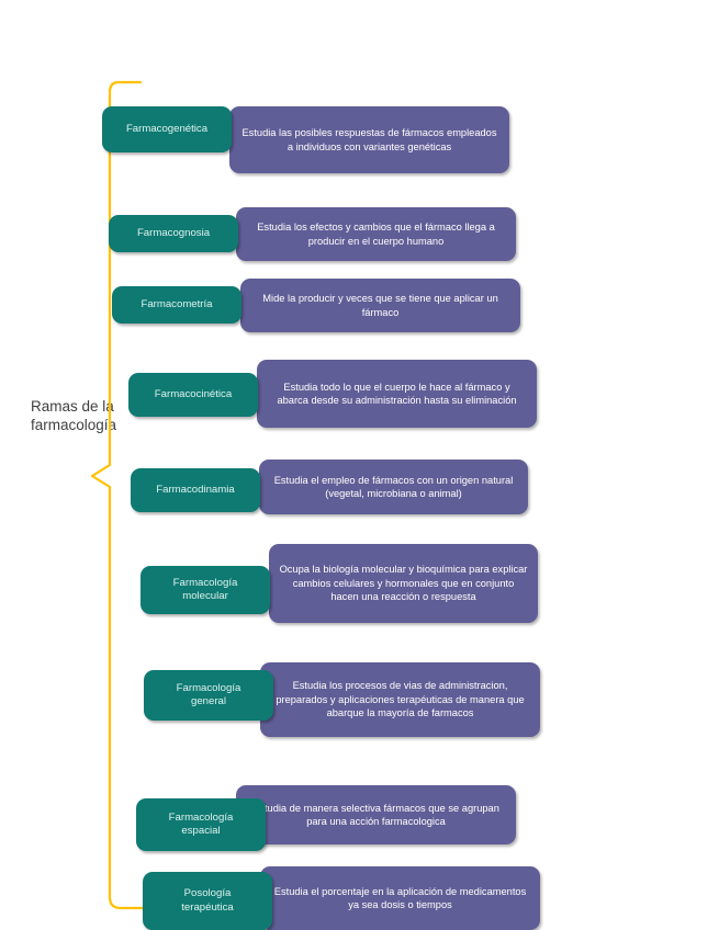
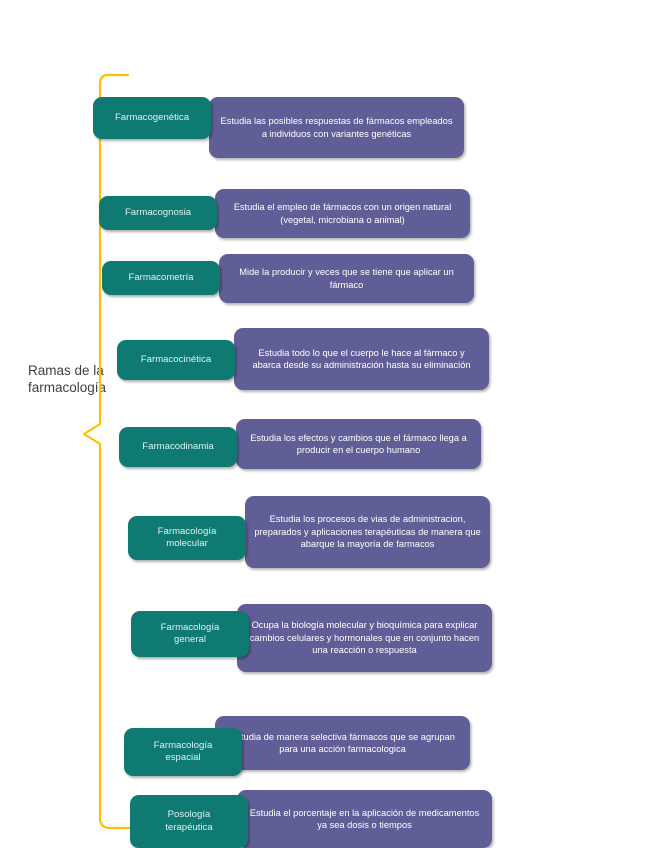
  Ramas de l
  farmacología
  Estudia las posibles respuestas de fármacos empleados a individuos con variantes genéticas
  Farmacogenética
- Estudia los efectos y cambios que el fármaco llega a producir en el cuerpo humano
+ Estudia el empleo de fármacos con un origen natural (vegetal, microbiana o animal)
  Farmacognosia
  Mide la producir y veces que se tiene que aplicar un fármaco
  Farmacometría
  Estudia todo lo que el cuerpo le hace al fármaco y abarca desde su administración hasta su eliminación
  Farmacocinética
- Estudia el empleo de fármacos con un origen natural (vegetal, microbiana o animal)
+ Estudia los efectos y cambios que el fármaco llega a producir en el cuerpo humano
  Farmacodinamia
- Ocupa la biología molecular y bioquímica para explicar cambios celulares y hormonales que en conjunto hacen una reacción o respuesta
+ Estudia los procesos de vias de administracion, preparados y aplicaciones terapéuticas de manera que abarque la mayoría de farmacos
  Farmacología
  molecular
- Estudia los procesos de vias de administracion, preparados y aplicaciones terapéuticas de manera que abarque la mayoría de farmacos
+ Ocupa la biología molecular y bioquímica para explicar cambios celulares y hormonales que en conjunto hacen una reacción o respuesta
  Farmacología
  general
  tudia de manera selectiva fármacos que se agrupan para una acción farmacologica
  Farmacología
  espacial
  Estudia el porcentaje en la aplicación de medicamentos ya sea dosis o tiempos
  Posología
  terapéutica
